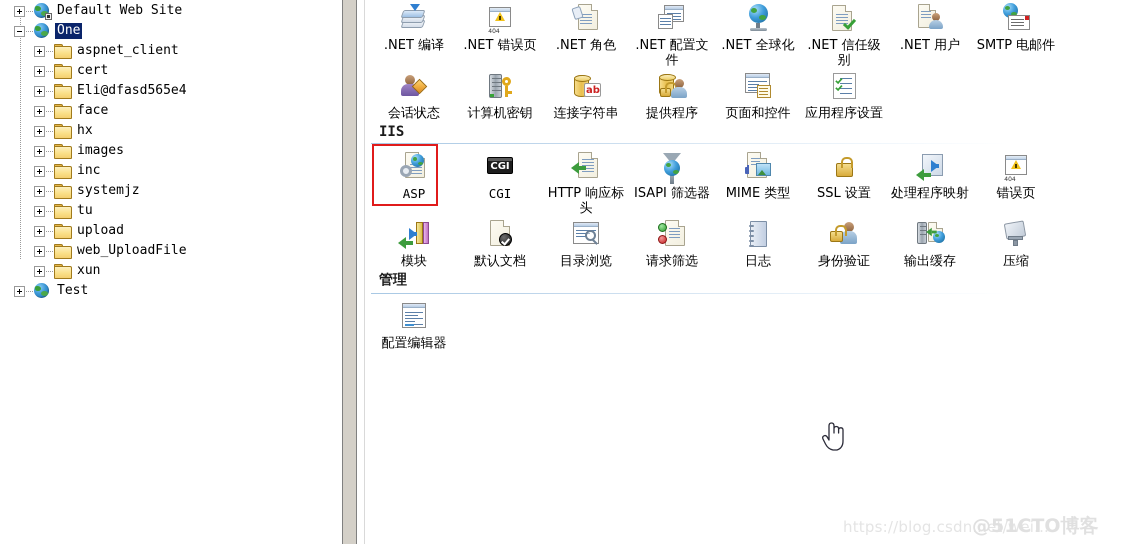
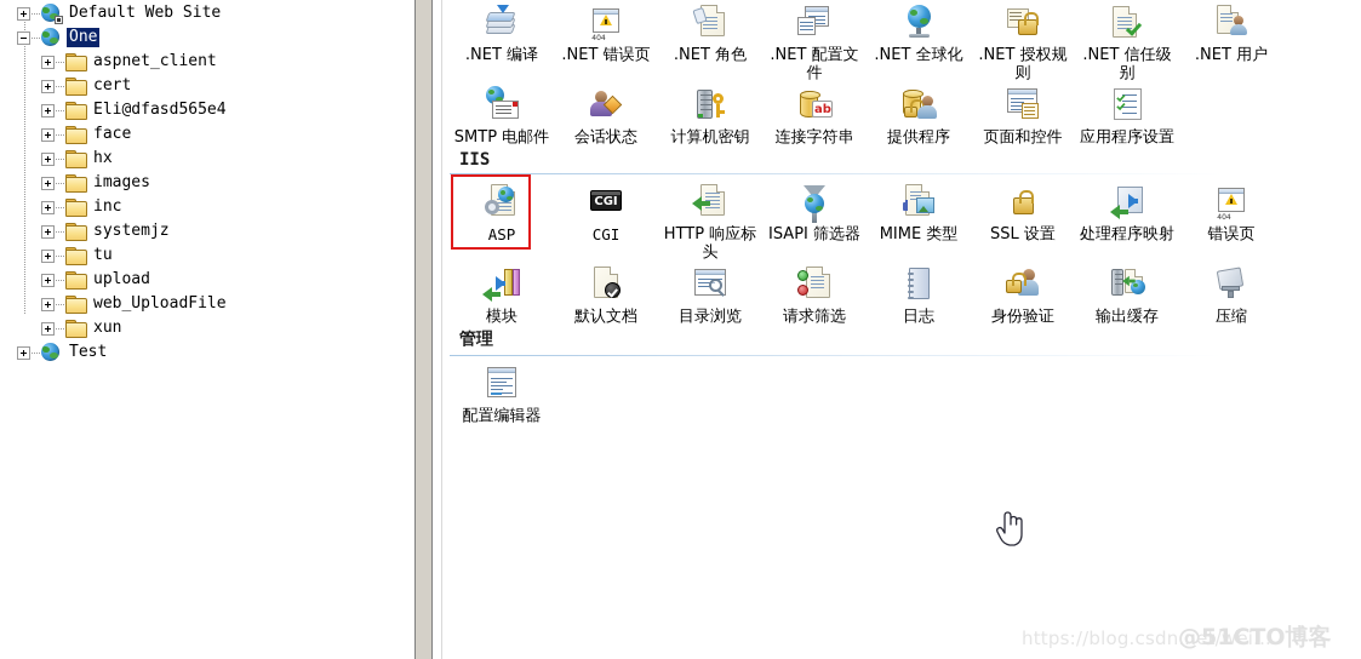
  Default Web Site
  One
  aspnet_client
  cert
  Eli@dfasd565e4
  face
  hx
  images
  inc
  systemjz
  tu
  upload
  web_UploadFile
  xun
  Test
  .NET 编译
  .NET 错误页
  .NET 角色
  .NET 配置文件
  .NET 全球化
+ .NET 授权规则
  .NET 信任级别
  .NET 用户
  SMTP 电邮件
  会话状态
  计算机密钥
  ab
  连接字符串
  提供程序
  页面和控件
  应用程序设置
  IIS
  ASP
  CGI
  CGI
  HTTP 响应标头
  ISAPI 筛选器
  MIME 类型
  SSL 设置
  处理程序映射
  错误页
  模块
  默认文档
  目录浏览
  请求筛选
  日志
  身份验证
  输出缓存
  压缩
  管理
  配置编辑器
  https://blog.csdn.net/wei...
  @51CTO博客
